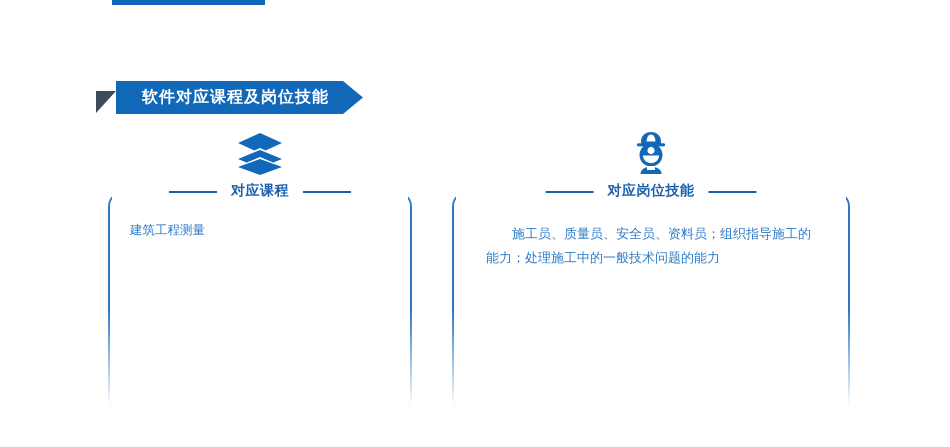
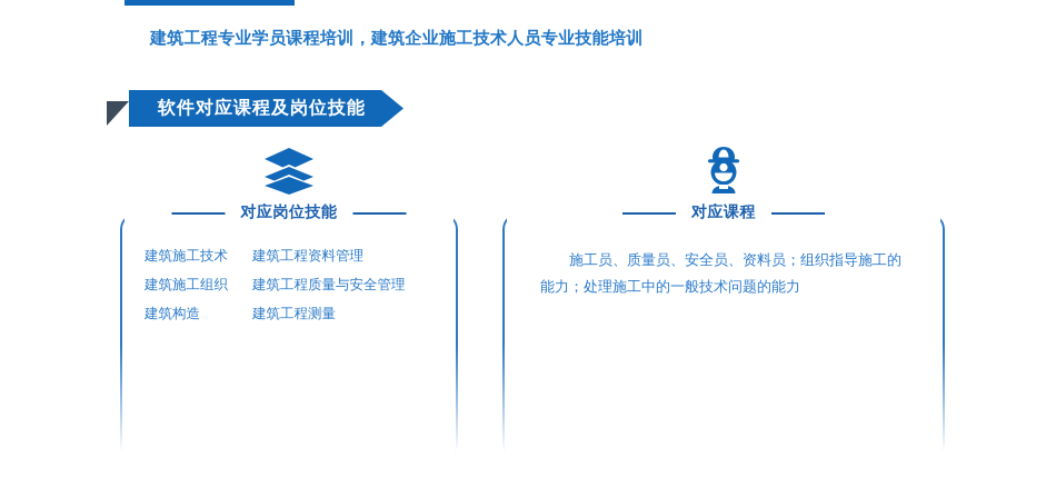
+ 建筑工程专业学员课程培训，建筑企业施工技术人员专业技能培训
  软件对应课程及岗位技能
- 对应课程
+ 对应岗位技能
+ 建筑施工技术
+ 建筑施工组织
+ 建筑构造
+ 建筑工程资料管理
+ 建筑工程质量与安全管理
  建筑工程测量
- 对应岗位技能
+ 对应课程
  施工员、质量员、安全员、资料员；组织指导施工的能力；处理施工中的一般技术问题的能力
